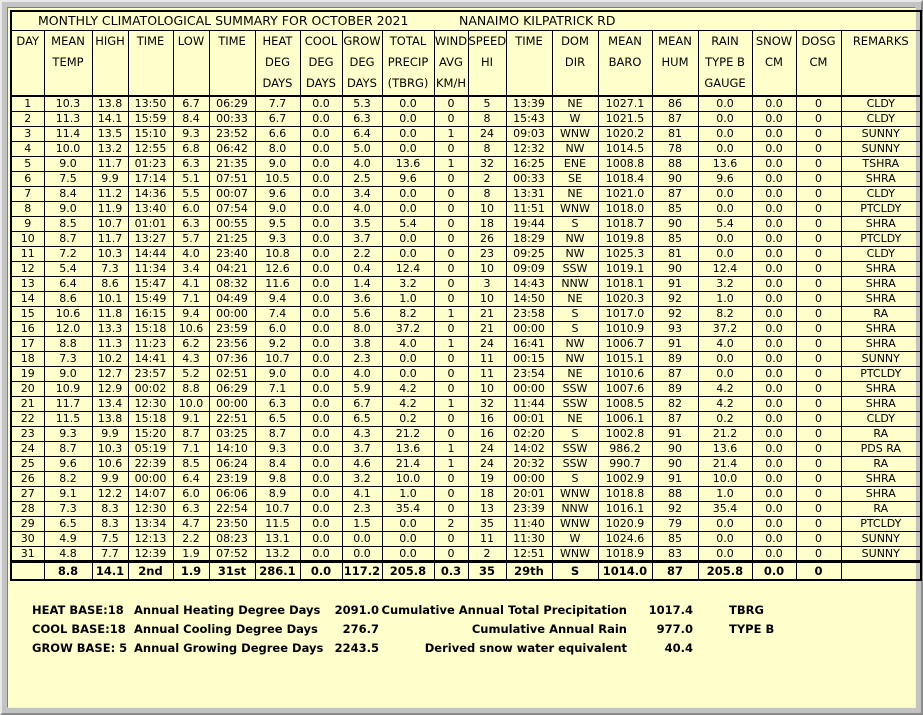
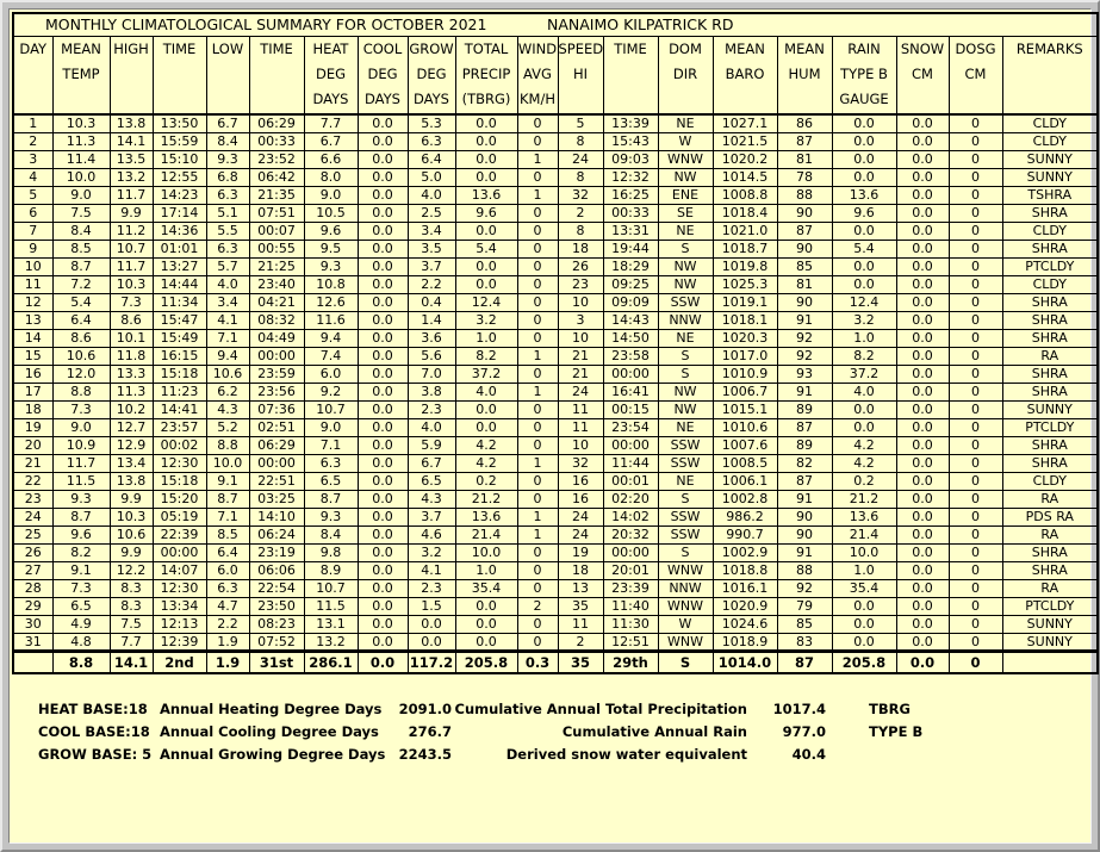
  MONTHLY CLIMATOLOGICAL SUMMARY FOR OCTOBER 2021 NANAIMO KILPATRICK RD
  DAY	MEANTEMP	HIGH	TIME	LOW	TIME	HEATDEGDAYS	COOLDEGDAYS	GROWDEGDAYS	TOTALPRECIP(TBRG)	WINDAVGKM/H	SPEEDHI	TIME	DOMDIR	MEANBARO	MEANHUM	RAINTYPE BGAUGE	SNOWCM	DOSGCM	REMARKS
  1	10.3	13.8	13:50	6.7	06:29	7.7	0.0	5.3	0.0	0	5	13:39	NE	1027.1	86	0.0	0.0	0	CLDY
  2	11.3	14.1	15:59	8.4	00:33	6.7	0.0	6.3	0.0	0	8	15:43	W	1021.5	87	0.0	0.0	0	CLDY
  3	11.4	13.5	15:10	9.3	23:52	6.6	0.0	6.4	0.0	1	24	09:03	WNW	1020.2	81	0.0	0.0	0	SUNNY
  4	10.0	13.2	12:55	6.8	06:42	8.0	0.0	5.0	0.0	0	8	12:32	NW	1014.5	78	0.0	0.0	0	SUNNY
- 5	9.0	11.7	01:23	6.3	21:35	9.0	0.0	4.0	13.6	1	32	16:25	ENE	1008.8	88	13.6	0.0	0	TSHRA
+ 5	9.0	11.7	14:23	6.3	21:35	9.0	0.0	4.0	13.6	1	32	16:25	ENE	1008.8	88	13.6	0.0	0	TSHRA
  6	7.5	9.9	17:14	5.1	07:51	10.5	0.0	2.5	9.6	0	2	00:33	SE	1018.4	90	9.6	0.0	0	SHRA
  7	8.4	11.2	14:36	5.5	00:07	9.6	0.0	3.4	0.0	0	8	13:31	NE	1021.0	87	0.0	0.0	0	CLDY
- 8	9.0	11.9	13:40	6.0	07:54	9.0	0.0	4.0	0.0	0	10	11:51	WNW	1018.0	85	0.0	0.0	0	PTCLDY
  9	8.5	10.7	01:01	6.3	00:55	9.5	0.0	3.5	5.4	0	18	19:44	S	1018.7	90	5.4	0.0	0	SHRA
  10	8.7	11.7	13:27	5.7	21:25	9.3	0.0	3.7	0.0	0	26	18:29	NW	1019.8	85	0.0	0.0	0	PTCLDY
  11	7.2	10.3	14:44	4.0	23:40	10.8	0.0	2.2	0.0	0	23	09:25	NW	1025.3	81	0.0	0.0	0	CLDY
  12	5.4	7.3	11:34	3.4	04:21	12.6	0.0	0.4	12.4	0	10	09:09	SSW	1019.1	90	12.4	0.0	0	SHRA
  13	6.4	8.6	15:47	4.1	08:32	11.6	0.0	1.4	3.2	0	3	14:43	NNW	1018.1	91	3.2	0.0	0	SHRA
  14	8.6	10.1	15:49	7.1	04:49	9.4	0.0	3.6	1.0	0	10	14:50	NE	1020.3	92	1.0	0.0	0	SHRA
  15	10.6	11.8	16:15	9.4	00:00	7.4	0.0	5.6	8.2	1	21	23:58	S	1017.0	92	8.2	0.0	0	RA
- 16	12.0	13.3	15:18	10.6	23:59	6.0	0.0	8.0	37.2	0	21	00:00	S	1010.9	93	37.2	0.0	0	SHRA
+ 16	12.0	13.3	15:18	10.6	23:59	6.0	0.0	7.0	37.2	0	21	00:00	S	1010.9	93	37.2	0.0	0	SHRA
  17	8.8	11.3	11:23	6.2	23:56	9.2	0.0	3.8	4.0	1	24	16:41	NW	1006.7	91	4.0	0.0	0	SHRA
  18	7.3	10.2	14:41	4.3	07:36	10.7	0.0	2.3	0.0	0	11	00:15	NW	1015.1	89	0.0	0.0	0	SUNNY
  19	9.0	12.7	23:57	5.2	02:51	9.0	0.0	4.0	0.0	0	11	23:54	NE	1010.6	87	0.0	0.0	0	PTCLDY
  20	10.9	12.9	00:02	8.8	06:29	7.1	0.0	5.9	4.2	0	10	00:00	SSW	1007.6	89	4.2	0.0	0	SHRA
  21	11.7	13.4	12:30	10.0	00:00	6.3	0.0	6.7	4.2	1	32	11:44	SSW	1008.5	82	4.2	0.0	0	SHRA
  22	11.5	13.8	15:18	9.1	22:51	6.5	0.0	6.5	0.2	0	16	00:01	NE	1006.1	87	0.2	0.0	0	CLDY
  23	9.3	9.9	15:20	8.7	03:25	8.7	0.0	4.3	21.2	0	16	02:20	S	1002.8	91	21.2	0.0	0	RA
  24	8.7	10.3	05:19	7.1	14:10	9.3	0.0	3.7	13.6	1	24	14:02	SSW	986.2	90	13.6	0.0	0	PDS RA
  25	9.6	10.6	22:39	8.5	06:24	8.4	0.0	4.6	21.4	1	24	20:32	SSW	990.7	90	21.4	0.0	0	RA
  26	8.2	9.9	00:00	6.4	23:19	9.8	0.0	3.2	10.0	0	19	00:00	S	1002.9	91	10.0	0.0	0	SHRA
  27	9.1	12.2	14:07	6.0	06:06	8.9	0.0	4.1	1.0	0	18	20:01	WNW	1018.8	88	1.0	0.0	0	SHRA
  28	7.3	8.3	12:30	6.3	22:54	10.7	0.0	2.3	35.4	0	13	23:39	NNW	1016.1	92	35.4	0.0	0	RA
  29	6.5	8.3	13:34	4.7	23:50	11.5	0.0	1.5	0.0	2	35	11:40	WNW	1020.9	79	0.0	0.0	0	PTCLDY
  30	4.9	7.5	12:13	2.2	08:23	13.1	0.0	0.0	0.0	0	11	11:30	W	1024.6	85	0.0	0.0	0	SUNNY
  31	4.8	7.7	12:39	1.9	07:52	13.2	0.0	0.0	0.0	0	2	12:51	WNW	1018.9	83	0.0	0.0	0	SUNNY
  	8.8	14.1	2nd	1.9	31st	286.1	0.0	117.2	205.8	0.3	35	29th	S	1014.0	87	205.8	0.0	0
  HEAT BASE:18
  Annual Heating Degree Days
  2091.0
  Cumulative Annual Total Precipitation
  1017.4
  TBRG
  COOL BASE:18
  Annual Cooling Degree Days
  276.7
  Cumulative Annual Rain
  977.0
  TYPE B
  GROW BASE: 5
  Annual Growing Degree Day
  2243.5
  Derived snow water equivalent
  40.4
